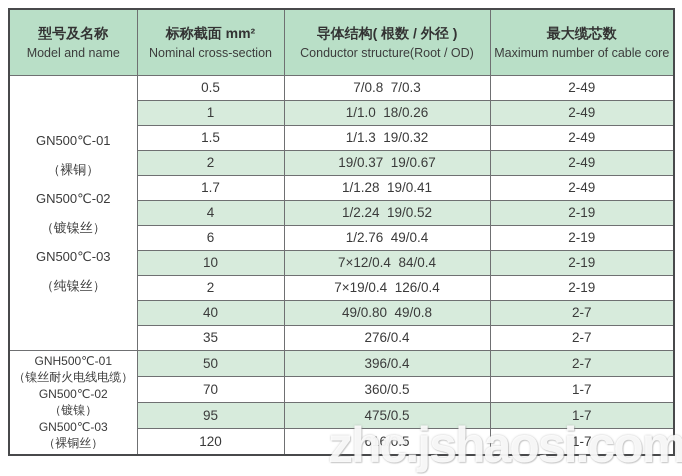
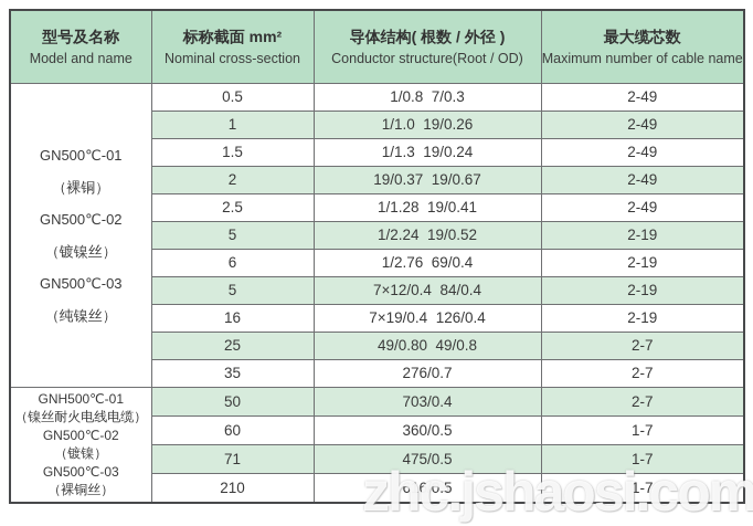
- 型号及名称 Model and name	标称截面 mm² Nominal cross-section	导体结构( 根数 / 外径 ) Conductor structure(Root / OD)	最大缆芯数 Maximum number of cable core
+ 型号及名称 Model and name	标称截面 mm² Nominal cross-section	导体结构( 根数 / 外径 ) Conductor structure(Root / OD)	最大缆芯数 Maximum number of cable name
- GN500℃-01 （裸铜） GN500℃-02 （镀镍丝） GN500℃-03 （纯镍丝）	0.5	7/0.8 7/0.3	2-49
+ GN500℃-01 （裸铜） GN500℃-02 （镀镍丝） GN500℃-03 （纯镍丝）	0.5	1/0.8 7/0.3	2-49
- 1	1/1.0 18/0.26	2-49
+ 1	1/1.0 19/0.26	2-49
- 1.5	1/1.3 19/0.32	2-49
+ 1.5	1/1.3 19/0.24	2-49
  2	19/0.37 19/0.67	2-49
- 1.7	1/1.28 19/0.41	2-49
+ 2.5	1/1.28 19/0.41	2-49
- 4	1/2.24 19/0.52	2-19
+ 5	1/2.24 19/0.52	2-19
- 6	1/2.76 49/0.4	2-19
+ 6	1/2.76 69/0.4	2-19
- 10	7×12/0.4 84/0.4	2-19
+ 5	7×12/0.4 84/0.4	2-19
- 2	7×19/0.4 126/0.4	2-19
+ 16	7×19/0.4 126/0.4	2-19
- 40	49/0.80 49/0.8	2-7
+ 25	49/0.80 49/0.8	2-7
- 35	276/0.4	2-7
+ 35	276/0.7	2-7
- GNH500℃-01 （镍丝耐火电线电缆） GN500℃-02 （镀镍） GN500℃-03 （裸铜丝）	50	396/0.4	2-7
+ GNH500℃-01 （镍丝耐火电线电缆） GN500℃-02 （镀镍） GN500℃-03 （裸铜丝）	50	703/0.4	2-7
- 70	360/0.5	1-7
+ 60	360/0.5	1-7
- 95	475/0.5	1-7
+ 71	475/0.5	1-7
- 120	616/0.5	1-7
+ 210	616/0.5	1-7
  zhc.jshaosi.com
